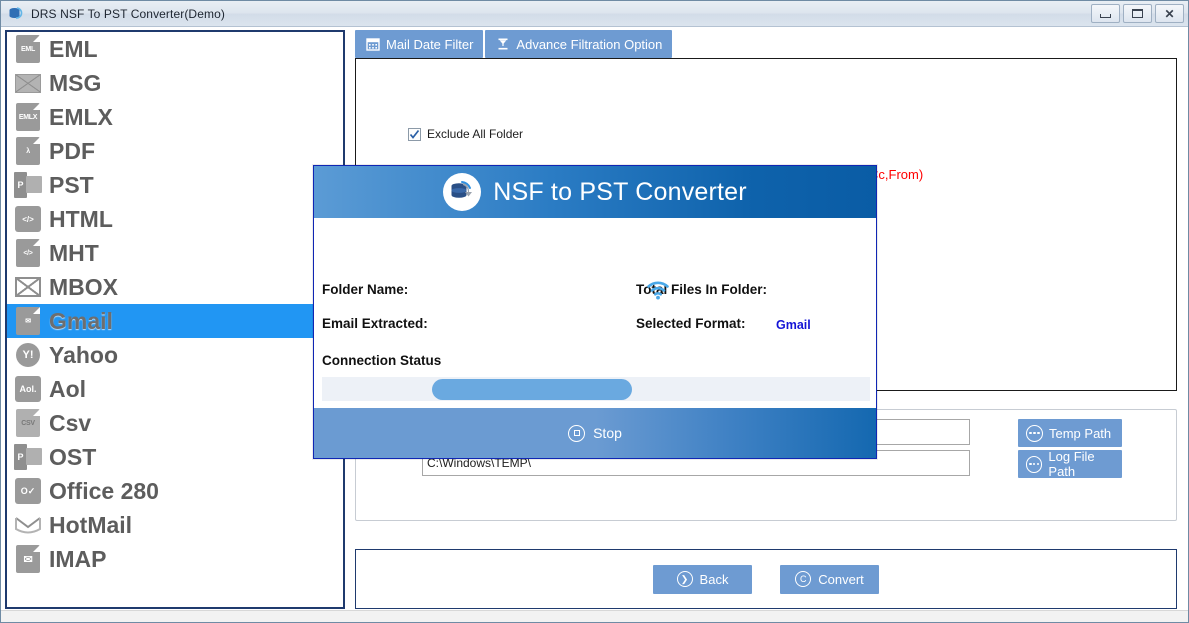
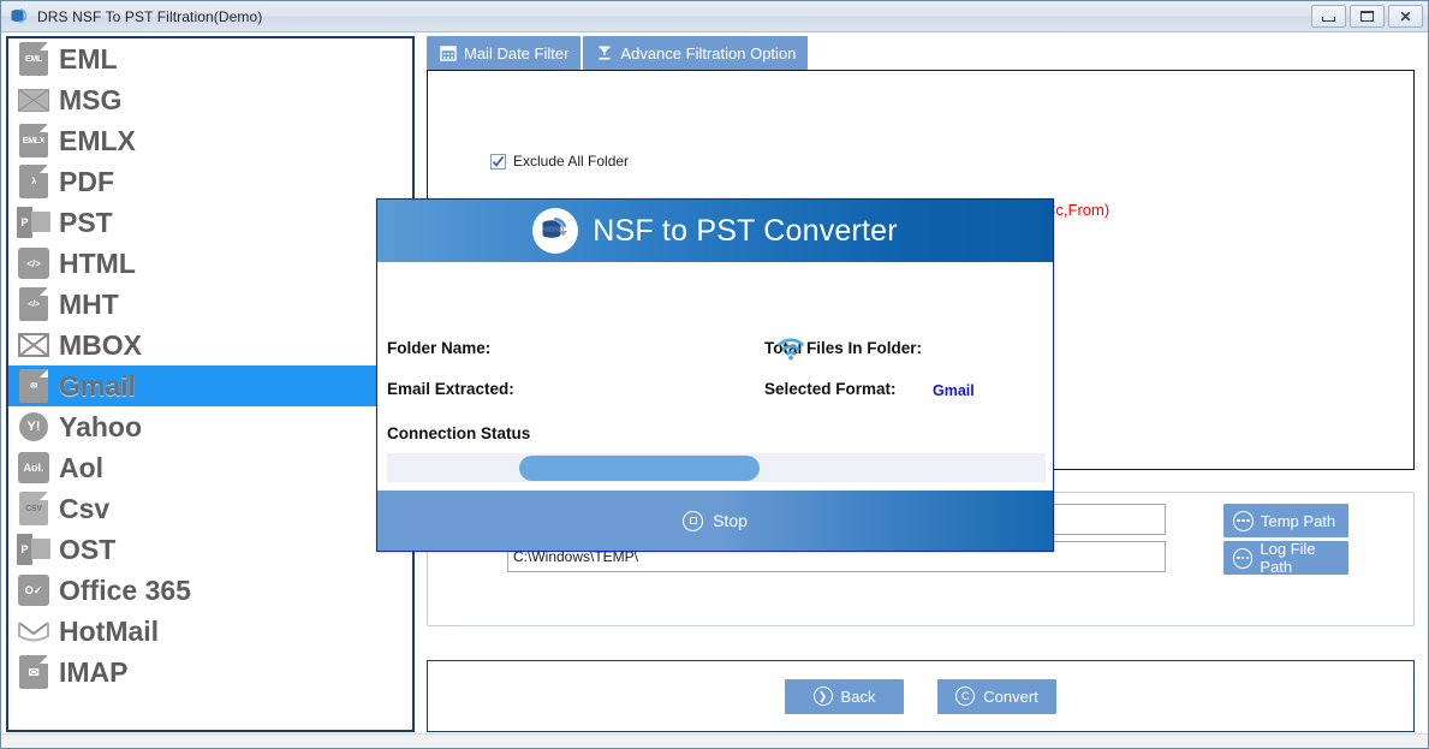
- DRS NSF To PST Converter(Demo)
+ DRS NSF To PST Filtration(Demo)
  ✕
  EML
  MSG
  EMLX
  PDF
  P
  PST
  </>
  HTML
  MHT
  MBOX
  Gmail
  Y!
  Yahoo
  Aol.
  Aol
  Csv
  P
  OST
  O✓
- Office 280
+ Office 365
  HotMail
  ✉
  IMAP
  Mail Date Filter
  Advance Filtration Option
  Exclude All Folder
  c,From)
  C:\Windows\TEMP\
  Temp Path
  Log File Path
  ❯
  Back
  C
  Convert
  NSF to PST Converter
  Folder Name:
  Tol Files In Folder:
  Email Extracted:
  Selected Format:
  Gmail
  Connection Status
  Stop
